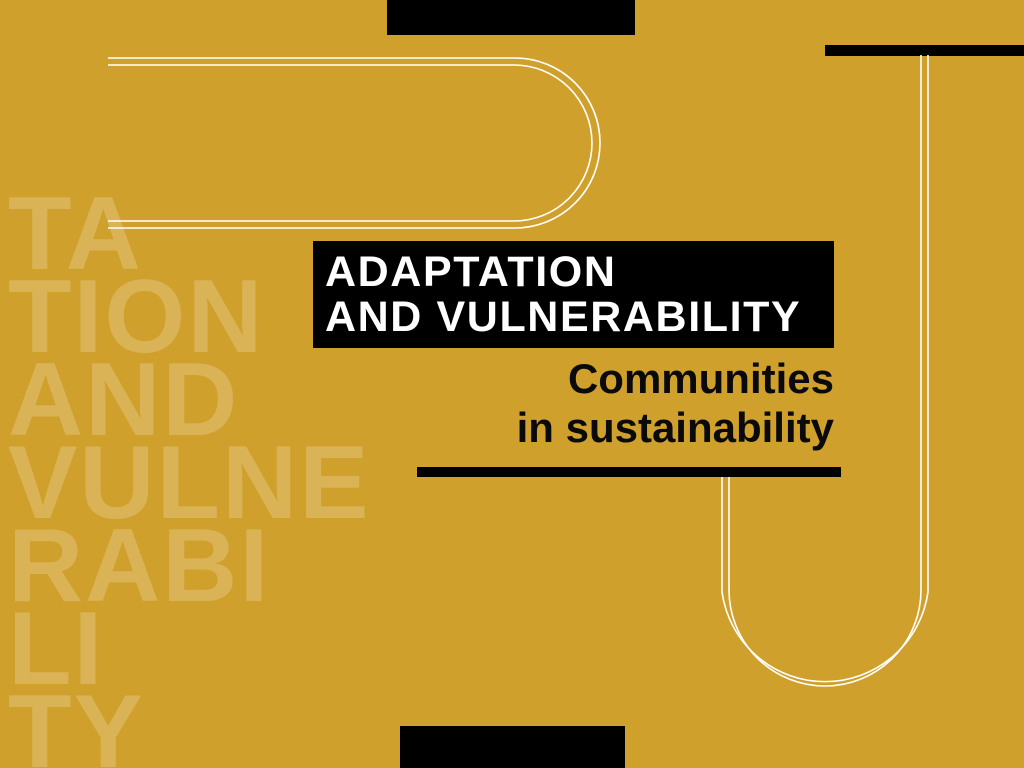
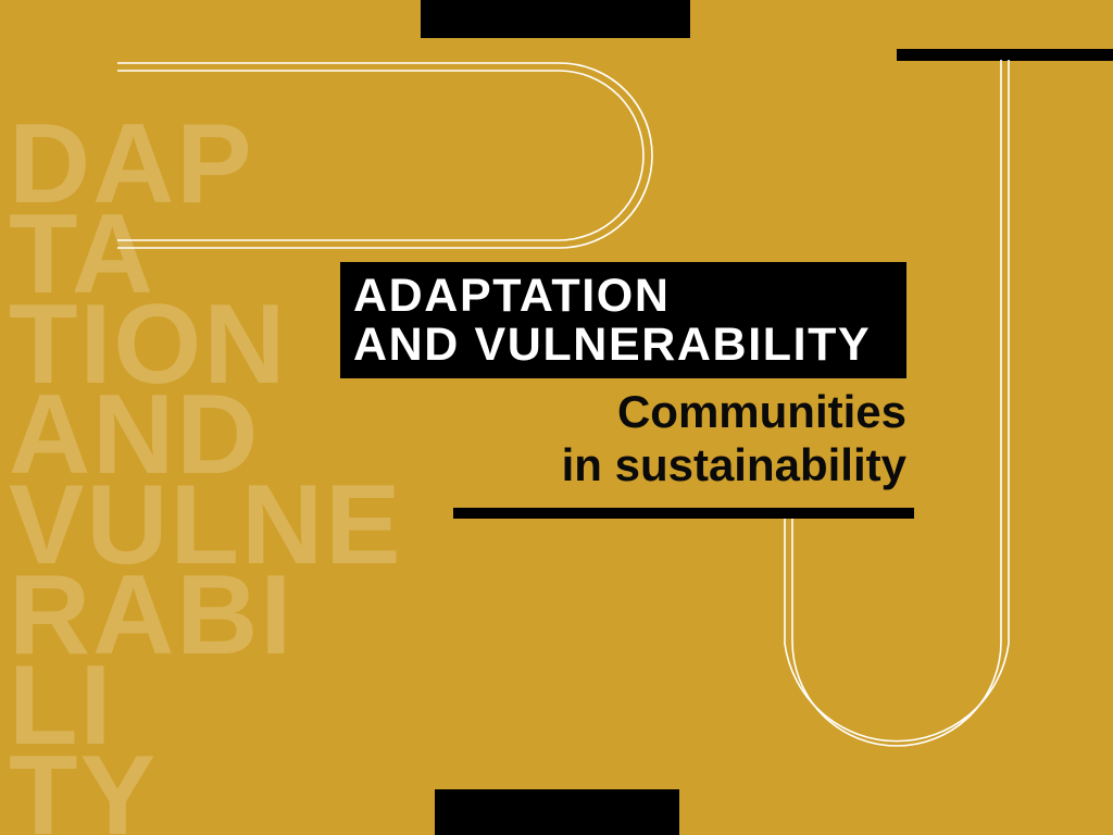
+ DAP
  TA
  TION
  AND
  VULNE
  RABI
  LI
  TY
  ADAPTATION
  AND VULNERABILITY
  Communities
  in sustainability
